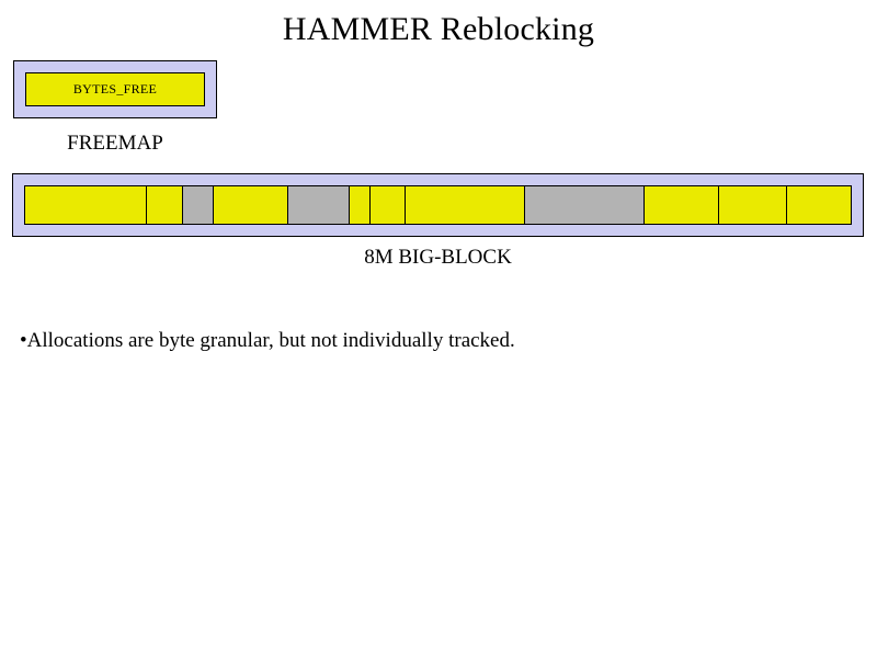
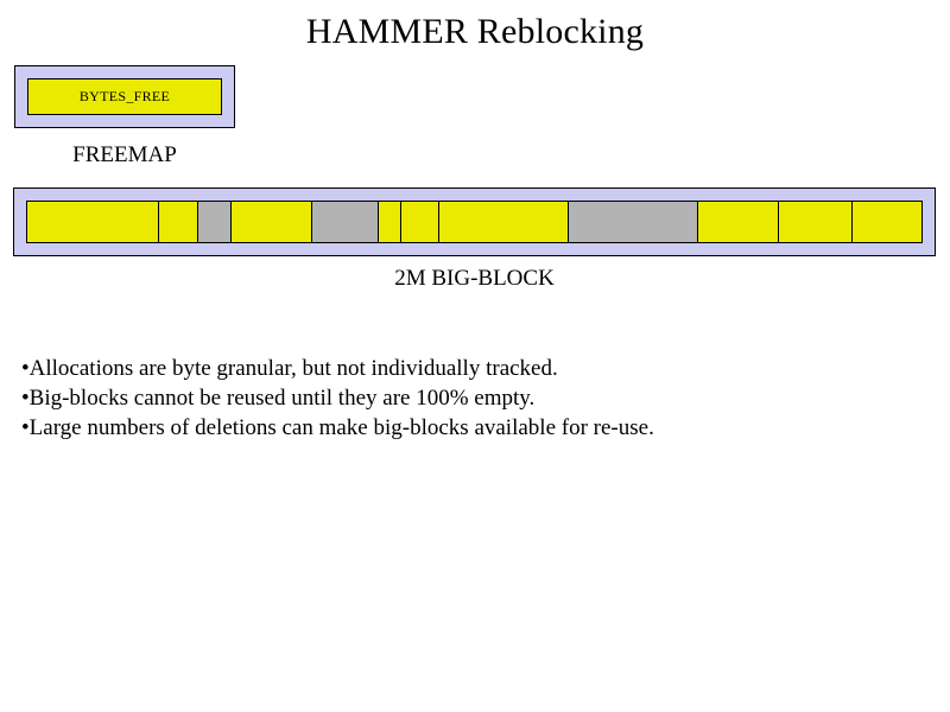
  HAMMER Reblocking
  BYTES_FREE
  FREEMAP
- 8M BIG-BLOCK
+ 2M BIG-BLOCK
  •Allocations are byte granular, but not individually tracked.
+ •Big-blocks cannot be reused until they are 100% empty.
+ •Large numbers of deletions can make big-blocks available for re-use.
